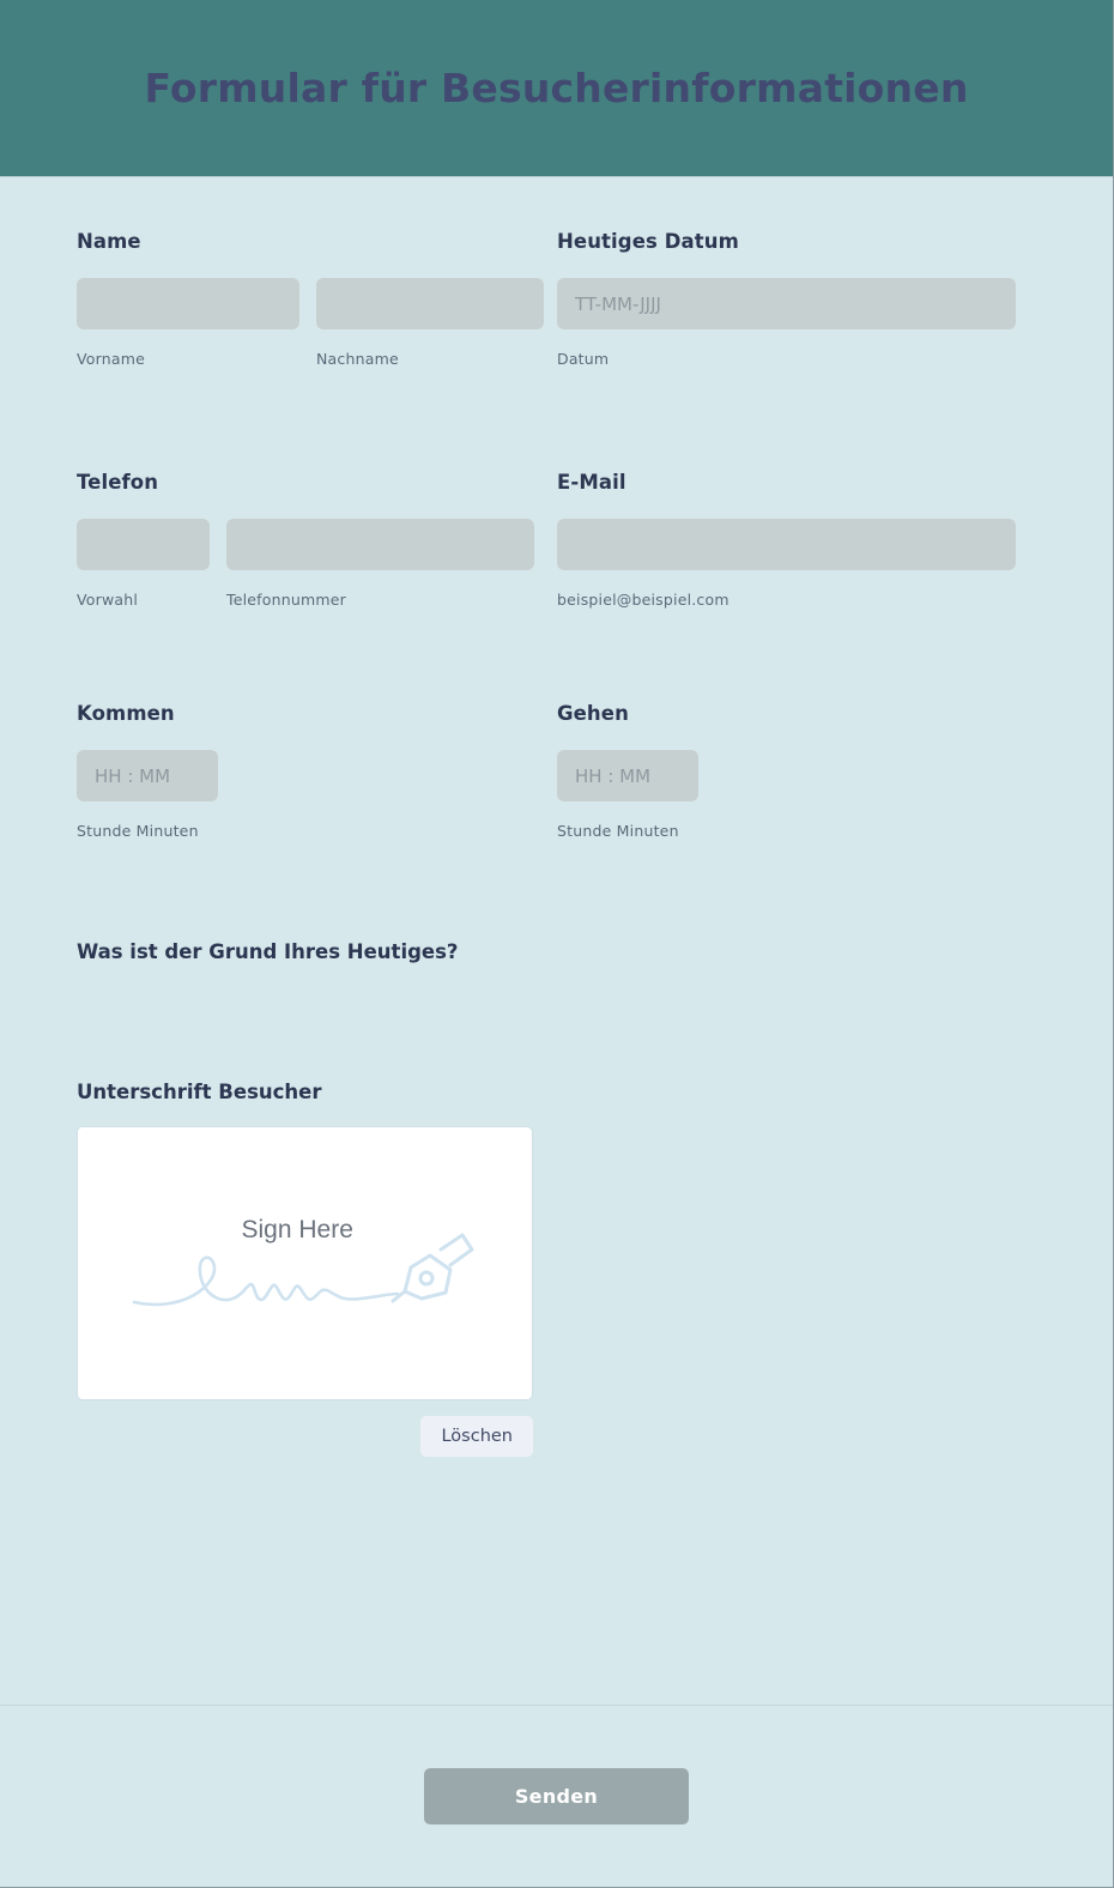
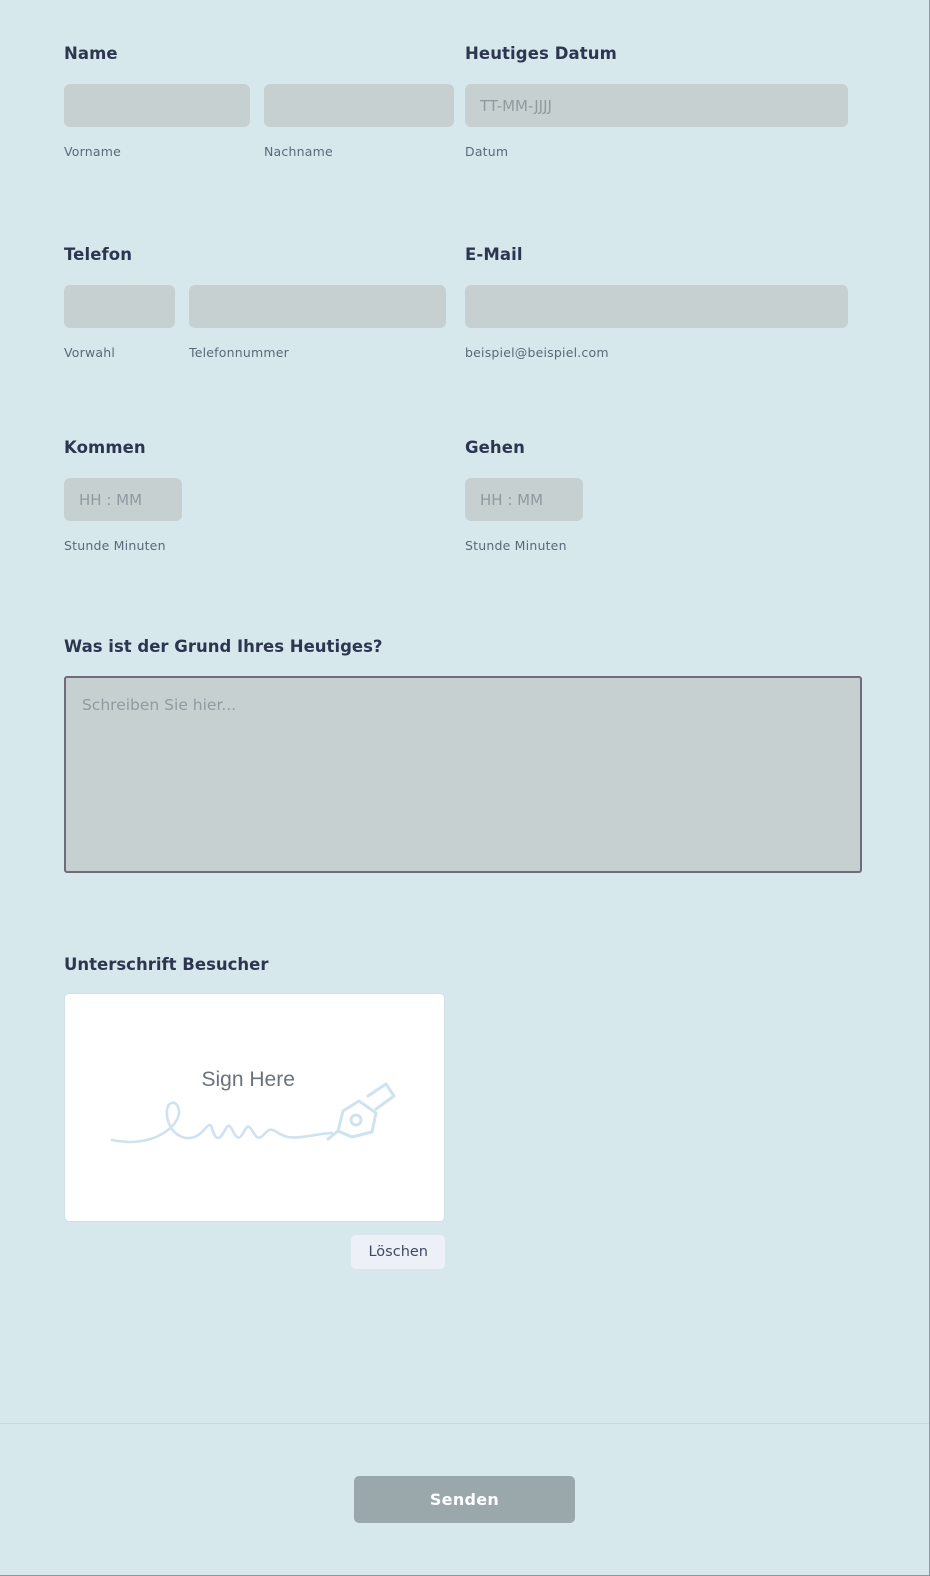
- Formular für Besucherinformationen
  Name
  Vorname
  Nachname
  Heutiges Datum
  TT-MM-JJJJ
  Datum
  Telefon
  Vorwahl
  Telefonnummer
  E-Mail
  beispiel@beispiel.com
  Kommen
  HH : MM
  Stunde Minuten
  Gehen
  HH : MM
  Stunde Minuten
  Was ist der Grund Ihres Heutiges?
+ Schreiben Sie hier...
  Unterschrift Besucher
  Sign Here
  Löschen
  Senden
